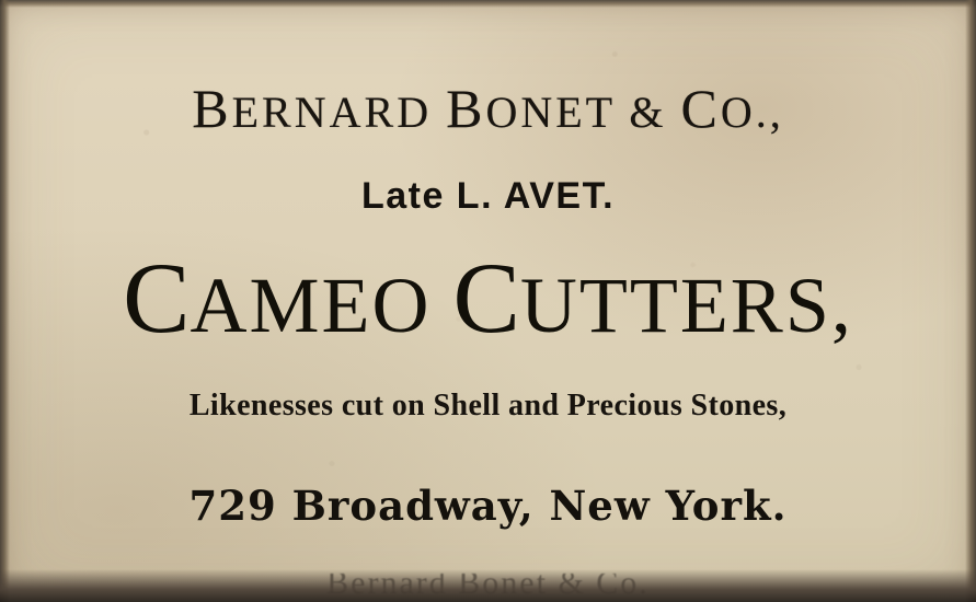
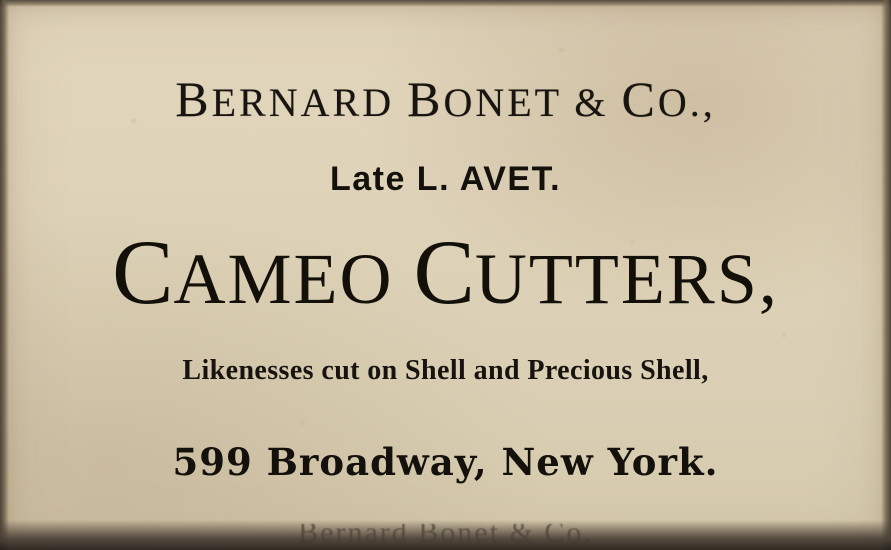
  BERNARD BONET & CO.,
  Late L. AVET.
  CAMEO CUTTERS,
- Likenesses cut on Shell and Precious Stones,
+ Likenesses cut on Shell and Precious Shell,
- 729 Broadway, New York.
+ 599 Broadway, New York.
